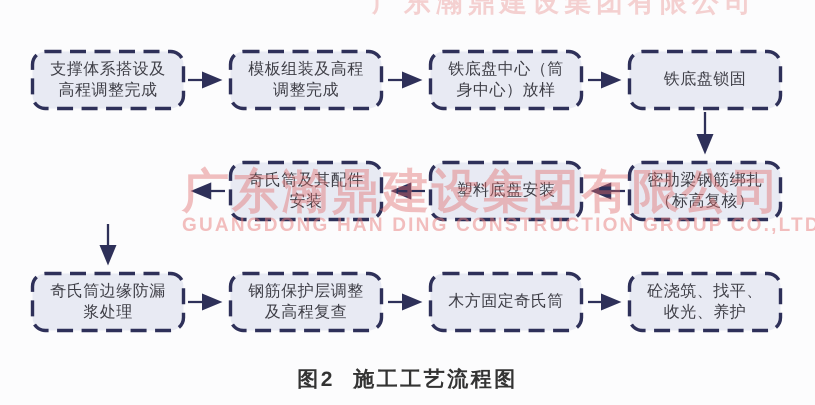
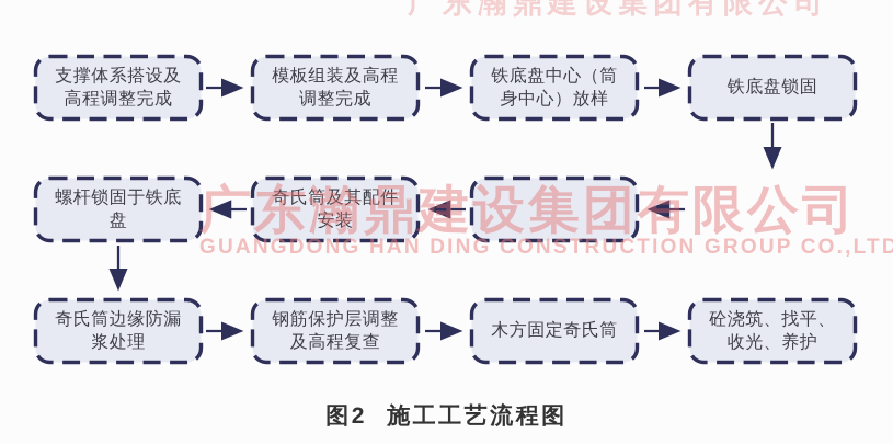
  广东瀚鼎建设集团有限公司
  支撑体系搭设及
  高程调整完成
  模板组装及高程
  调整完成
  铁底盘中心（筒
  身中心）放样
  铁底盘锁固
+ 螺杆锁固于铁底
+ 盘
  奇氏筒及其配件
  安装
- 塑料底盘安装
- 密肋梁钢筋绑扎
- （标高复核）
  奇氏筒边缘防漏
  浆处理
  钢筋保护层调整
  及高程复查
  木方固定奇氏筒
  砼浇筑、找平、
  收光、养护
  广东瀚鼎建设集团有限公司
  GUANGDONG HAN DING CONSTRUCTION GROUP CO.,LTD
  图2 施工工艺流程图
